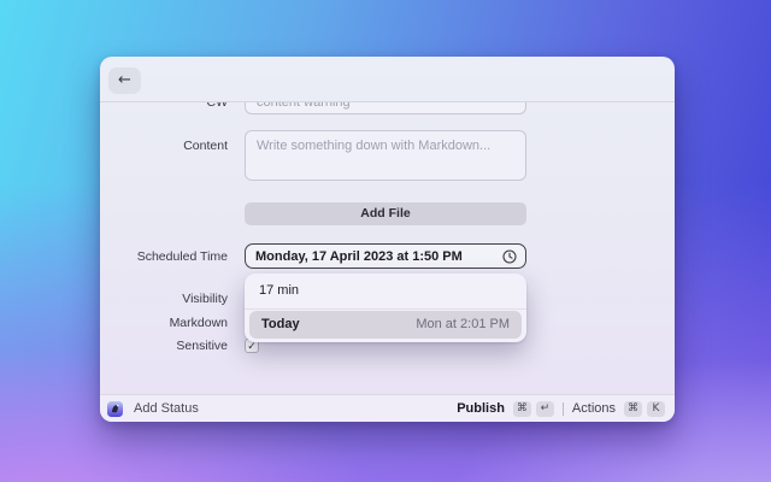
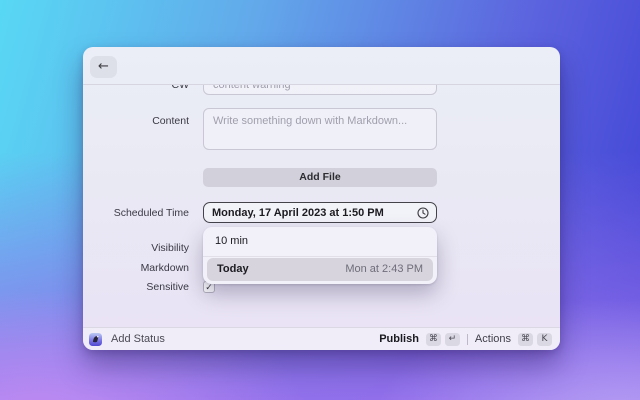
  ←
  CW
  content warning
  Content
  Write something down with Markdown...
  Add File
  Scheduled Time
  Monday, 17 April 2023 at 1:50 PM
  Visibility
  Markdown
  Sensitive
  ✓
- 17 min
+ 10 min
  Today
- Mon at 2:01 PM
+ Mon at 2:43 PM
  Add Status
  Publish
  ⌘
  ↵
  Actions
  ⌘
  K
